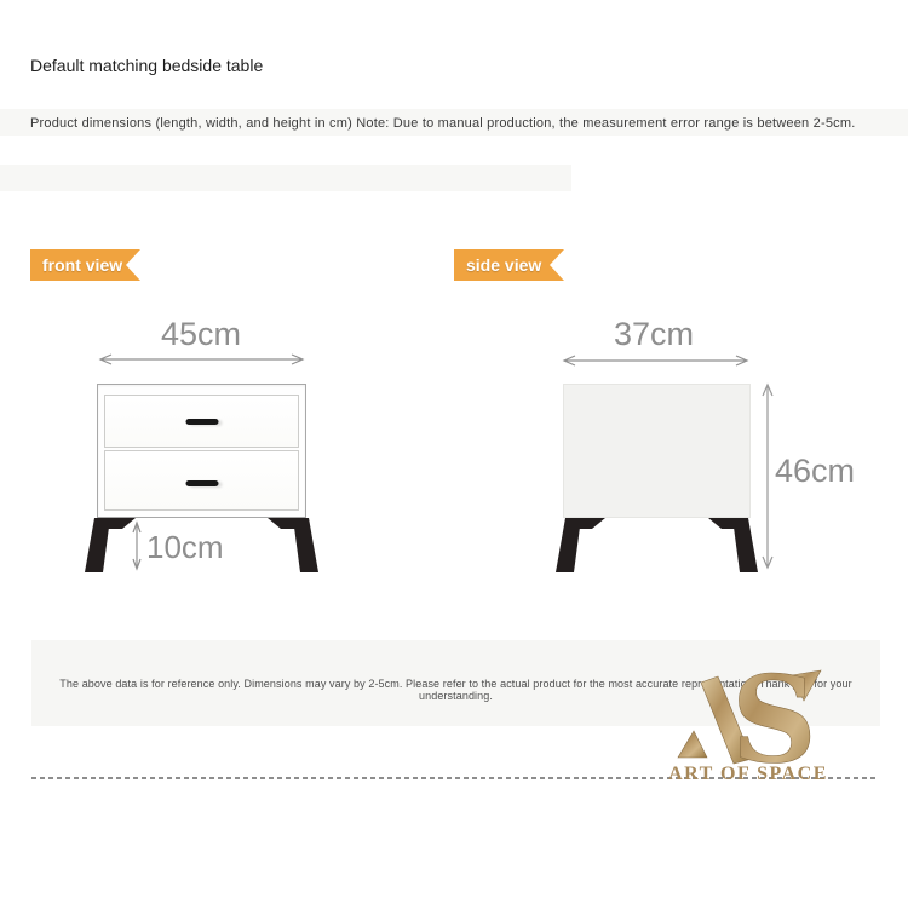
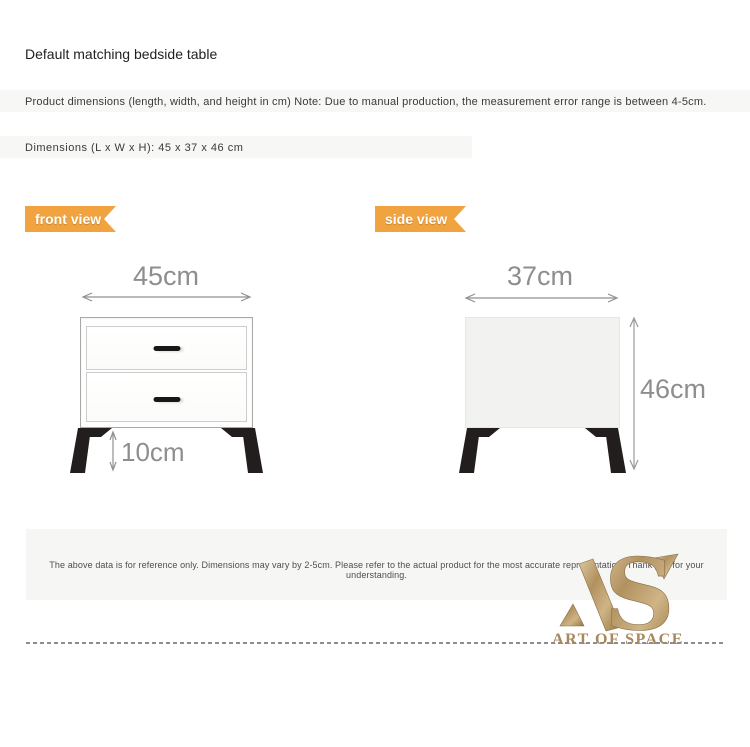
  Default matching bedside table
- Product dimensions (length, width, and height in cm) Note: Due to manual production, the measurement error range is between 2-5cm.
+ Product dimensions (length, width, and height in cm) Note: Due to manual production, the measurement error range is between 4-5cm.
+ Dimensions (L x W x H): 45 x 37 x 46 cm
  front view
  side view
  The above data is for reference only. Dimensions may vary by 2-5cm. Please refer to the actual product for the most accurate reprntation. Thank for your understanding.
  S
  45cm
  37cm
  46cm
  10cm
  ART OF SPACE
